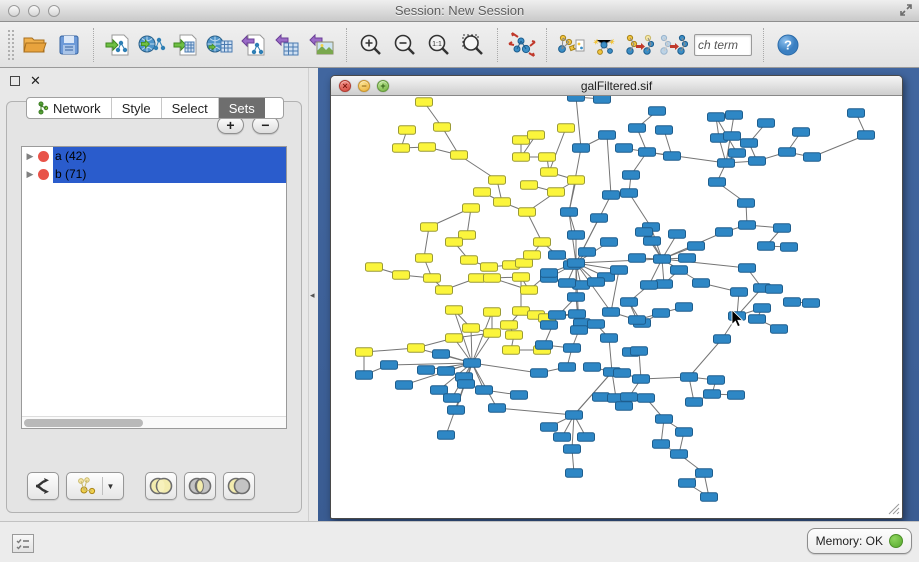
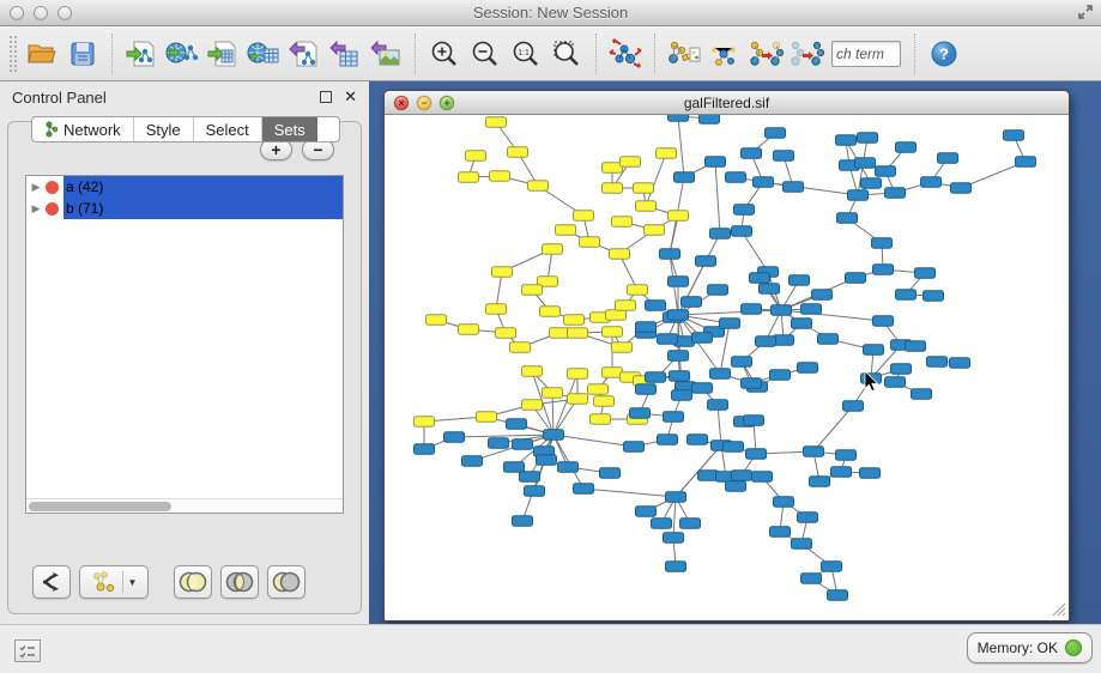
  Session: New Session
  ch term
  ?
+ Control Panel
  ✕
  Network
  Style
  Select
  Sets
  +
  −
  ▶
  a (42)
  ▶
  b (71)
  ▼
- ◂
  ×
  −
  +
  galFiltered.sif
  Memory: OK
